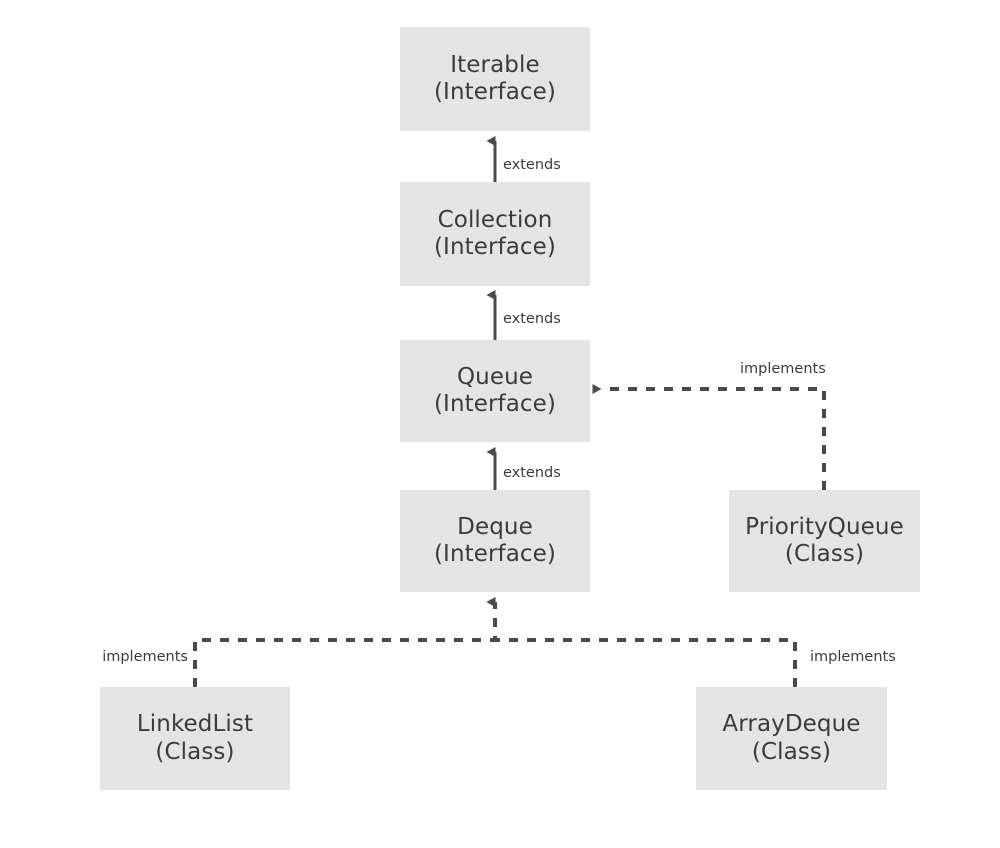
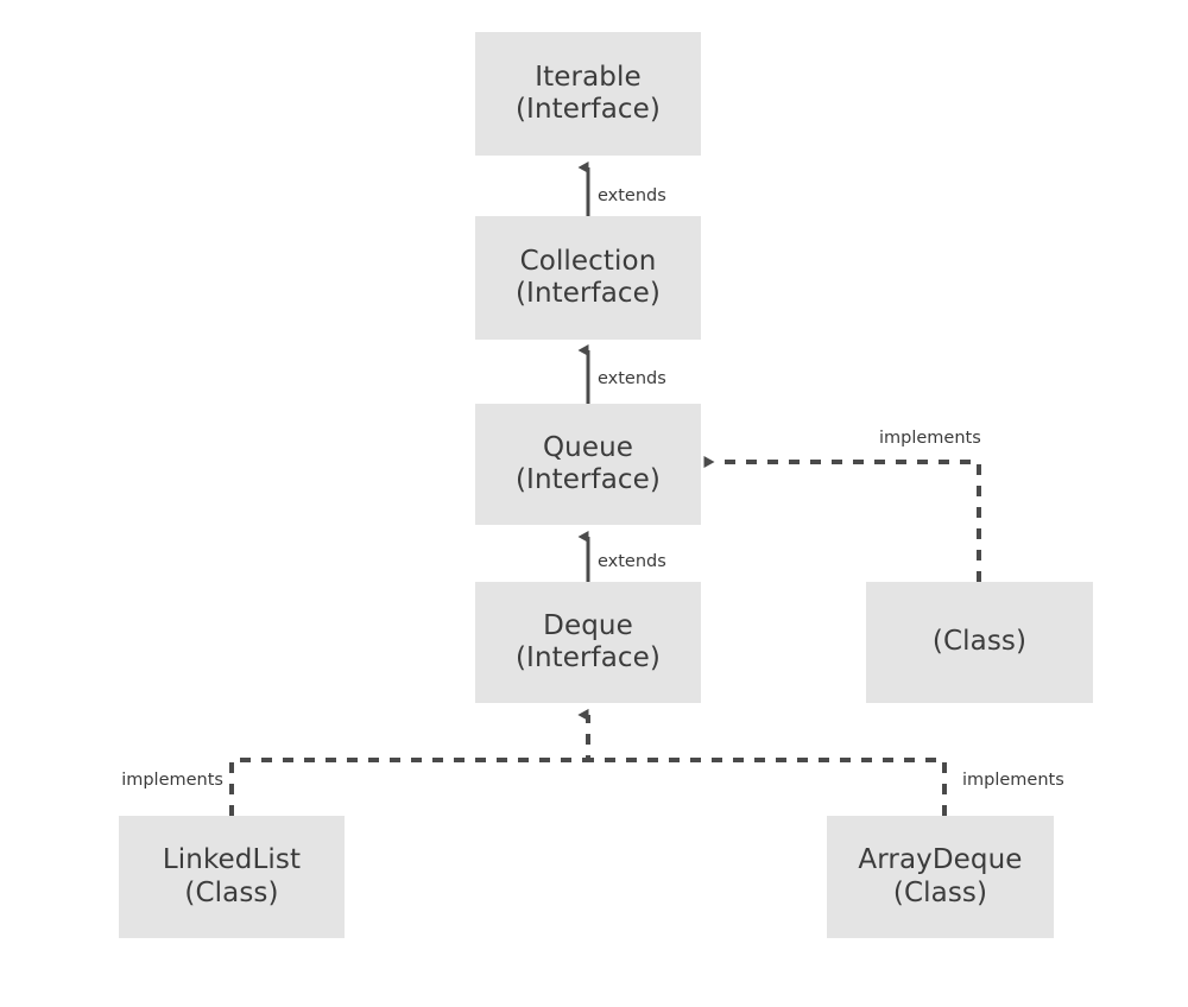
  Iterable
  (Interface)
  Collection
  (Interface)
  Queue
  (Interface)
  Deque
  (Interface)
- PriorityQueue
  (Class)
  LinkedList
  (Class)
  ArrayDeque
  (Class)
  extends
  extends
  extends
  implements
  implements
  implements
